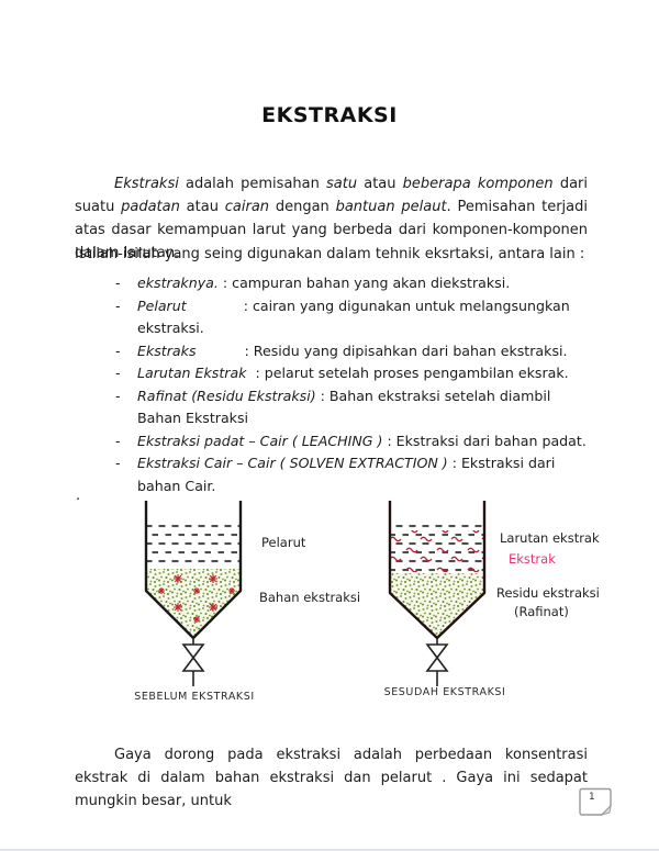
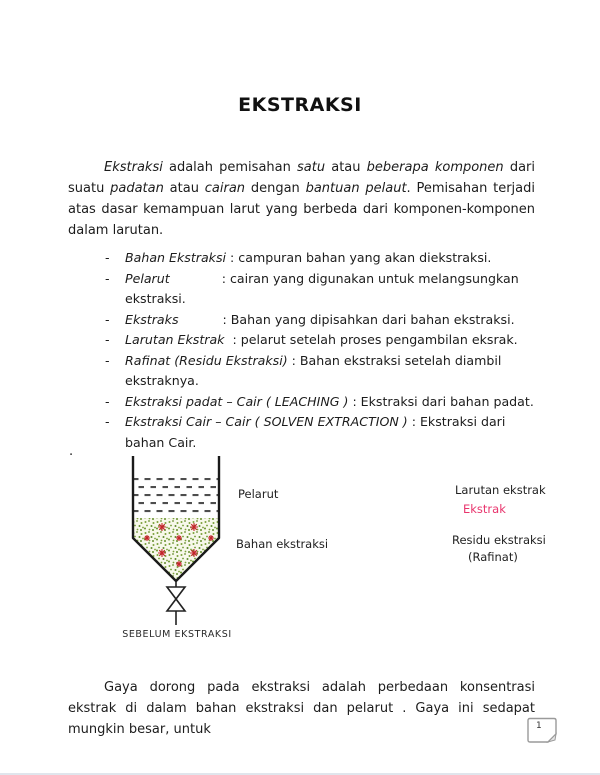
  EKSTRAKSI
  Ekstraksi adalah pemisahan satu atau beberapa komponen dari suatu padatan atau cairan dengan bantuan pelaut. Pemisahan terjadi atas dasar kemampuan larut yang berbeda dari komponen-komponen dalam larutan.
- Istilah-isilah yang seing digunakan dalam tehnik eksrtaksi, antara lain :
  -
- ekstraknya. : campuran bahan yang akan diekstraksi.
+ Bahan Ekstraksi : campuran bahan yang akan diekstraksi.
  -
  Pelarut : cairan yang digunakan untuk melangsungkan
  ekstraksi.
  -
- Ekstraks : Residu yang dipisahkan dari bahan ekstraksi.
+ Ekstraks : Bahan yang dipisahkan dari bahan ekstraksi.
  -
  Larutan Ekstrak : pelarut setelah proses pengambilan eksrak.
  -
  Rafinat (Residu Ekstraksi) : Bahan ekstraksi setelah diambil
- Bahan Ekstraksi
+ ekstraknya.
  -
  Ekstraksi padat – Cair ( LEACHING ) : Ekstraksi dari bahan padat.
  -
  Ekstraksi Cair – Cair ( SOLVEN EXTRACTION ) : Ekstraksi dari
  bahan Cair.
  .
  SEBELUM EKSTRAKSI
- SESUDAH EKSTRAKSI
  Pelarut
  Bahan ekstraksi
  Larutan ekstrak
  Ekstrak
  Residu ekstraksi
  (Rafinat)
  Gaya dorong pada ekstraksi adalah perbedaan konsentrasi ekstrak di dalam bahan ekstraksi dan pelarut . Gaya ini sedapat mungkin besar, untuk
  1
